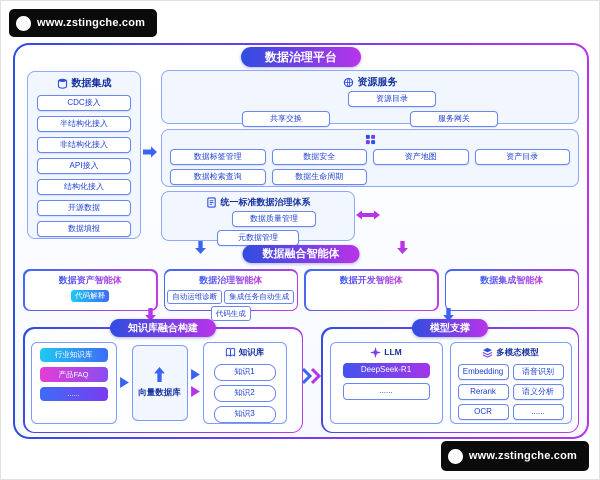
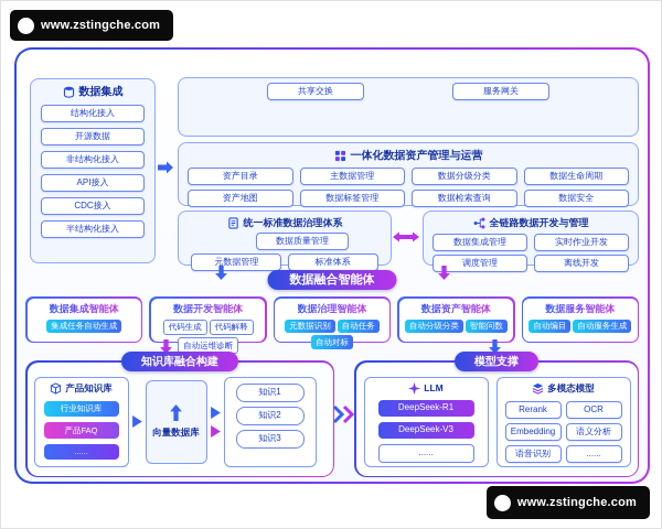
  www.zstingche.com
- 数据治理平台
  数据集成
- CDC接入
+ 结构化接入
- 半结构化接入
+ 开源数据
  非结构化接入
  API接入
- 结构化接入
+ CDC接入
- 开源数据
+ 半结构化接入
- 数据填报
- 资源服务
- 资源目录
  共享交换
  服务网关
+ 一体化数据资产管理与运营
- 数据标签管理
+ 资产目录
+ 主数据管理
+ 数据分级分类
- 数据安全
+ 数据生命周期
  资产地图
- 资产目录
+ 数据标签管理
  数据检索查询
- 数据生命周期
+ 数据安全
  统一标准数据治理体系
  数据质量管理
  元数据管理
+ 标准体系
+ 全链路数据开发与管理
+ 数据集成管理
+ 实时作业开发
+ 调度管理
+ 离线开发
  数据融合智能体
- 数据资产智能体
+ 数据集成智能体
- 代码解释
+ 集成任务自动生成
- 数据治理智能体
+ 数据开发智能体
- 自动运维诊断
+ 代码生成
- 集成任务自动生成
+ 代码解释
- 代码生成
+ 自动运维诊断
- 数据开发智能体
+ 数据治理智能体
+ 元数据识别
+ 自动任务
+ 自动对标
- 数据集成智能体
+ 数据资产智能体
+ 自动分级分类
+ 智能问数
+ 数据服务智能体
+ 自动编目
+ 自动服务生成
  知识库融合构建
+ 产品知识库
  行业知识库
  产品FAQ
  ......
  向量数据库
- 知识库
  知识1
  知识2
  知识3
  模型支撑
  LLM
  DeepSeek-R1
+ DeepSeek-V3
  ......
  多模态模型
- Embedding
+ Rerank
- 语音识别
+ OCR
- Rerank
+ Embedding
  语义分析
- OCR
+ 语音识别
  ......
  www.zstingche.com
